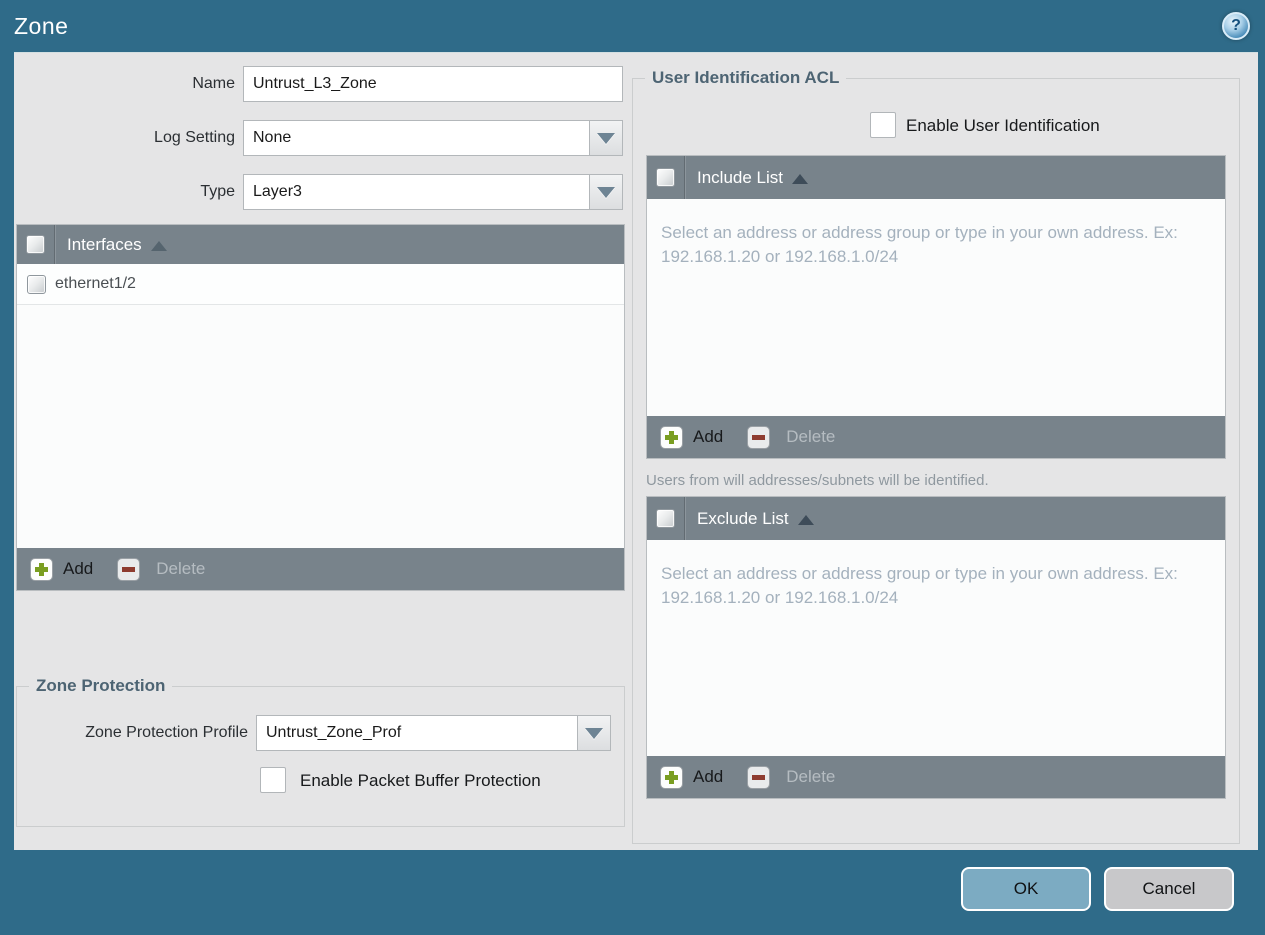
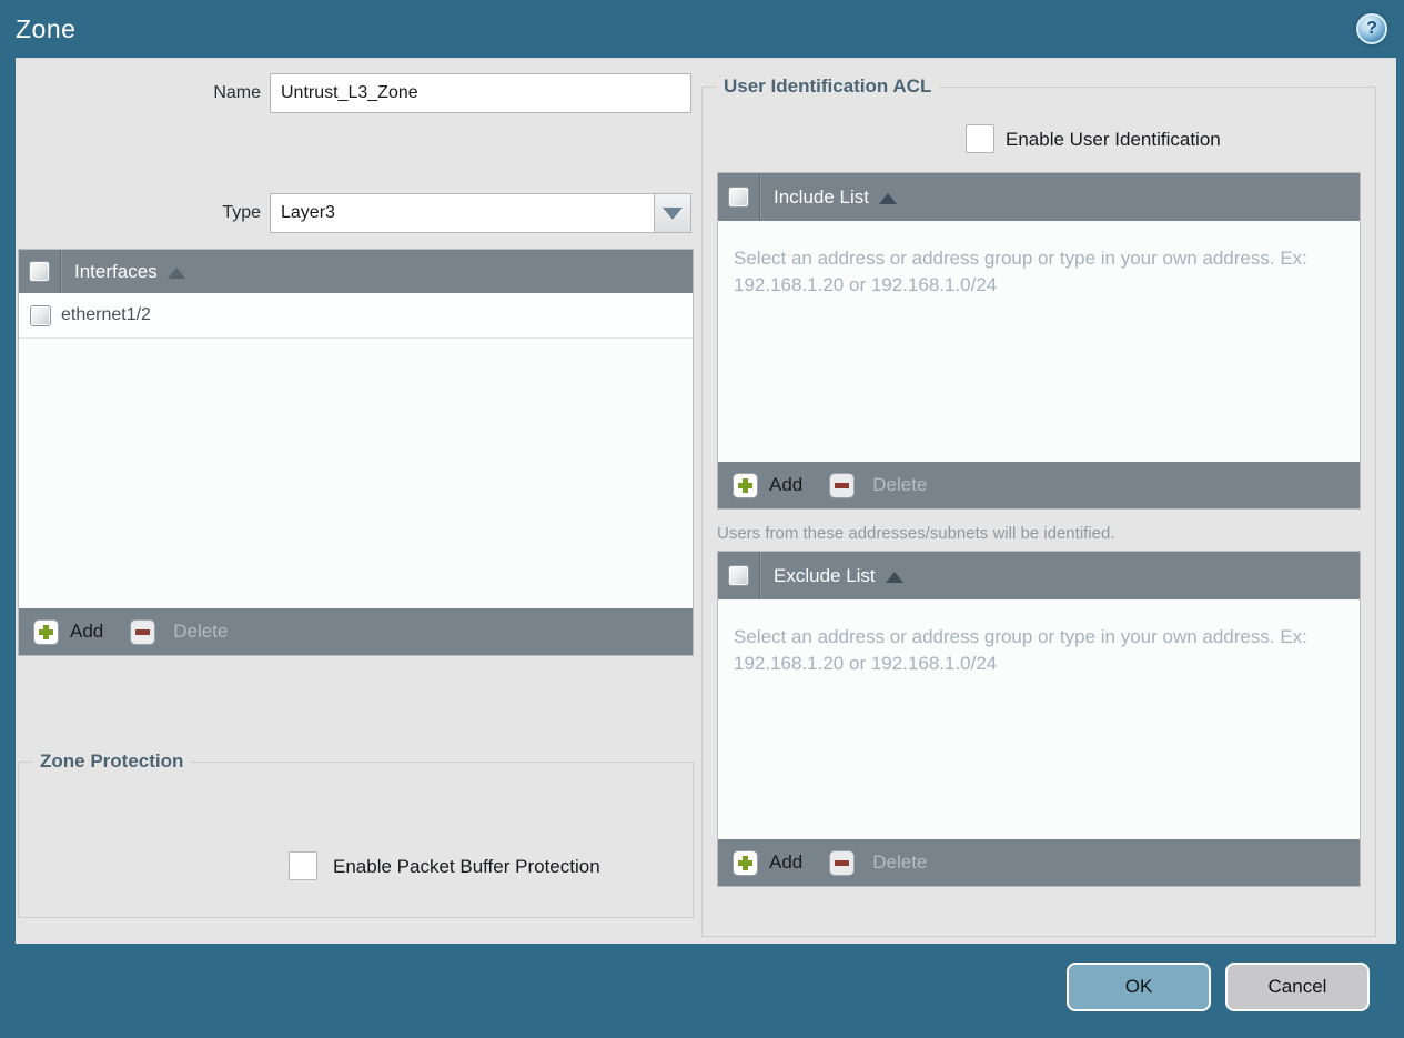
  Zone
  ?
  Name
  Untrust_L3_Zone
- Log Setting
- None
  Type
  Layer3
  Interfaces
  ethernet1/2
  Add
  Delete
  Zone Protection
- Zone Protection Profile
- Untrust_Zone_Prof
  Enable Packet Buffer Protection
  User Identification ACL
  Enable User Identification
  Include List
  Select an address or address group or type in your own address. Ex: 192.168.1.20 or 192.168.1.0/24
  Add
  Delete
- Users from will addresses/subnets will be identified.
+ Users from these addresses/subnets will be identified.
  Exclude List
  Select an address or address group or type in your own address. Ex: 192.168.1.20 or 192.168.1.0/24
  Add
  Delete
  OK
  Cancel
